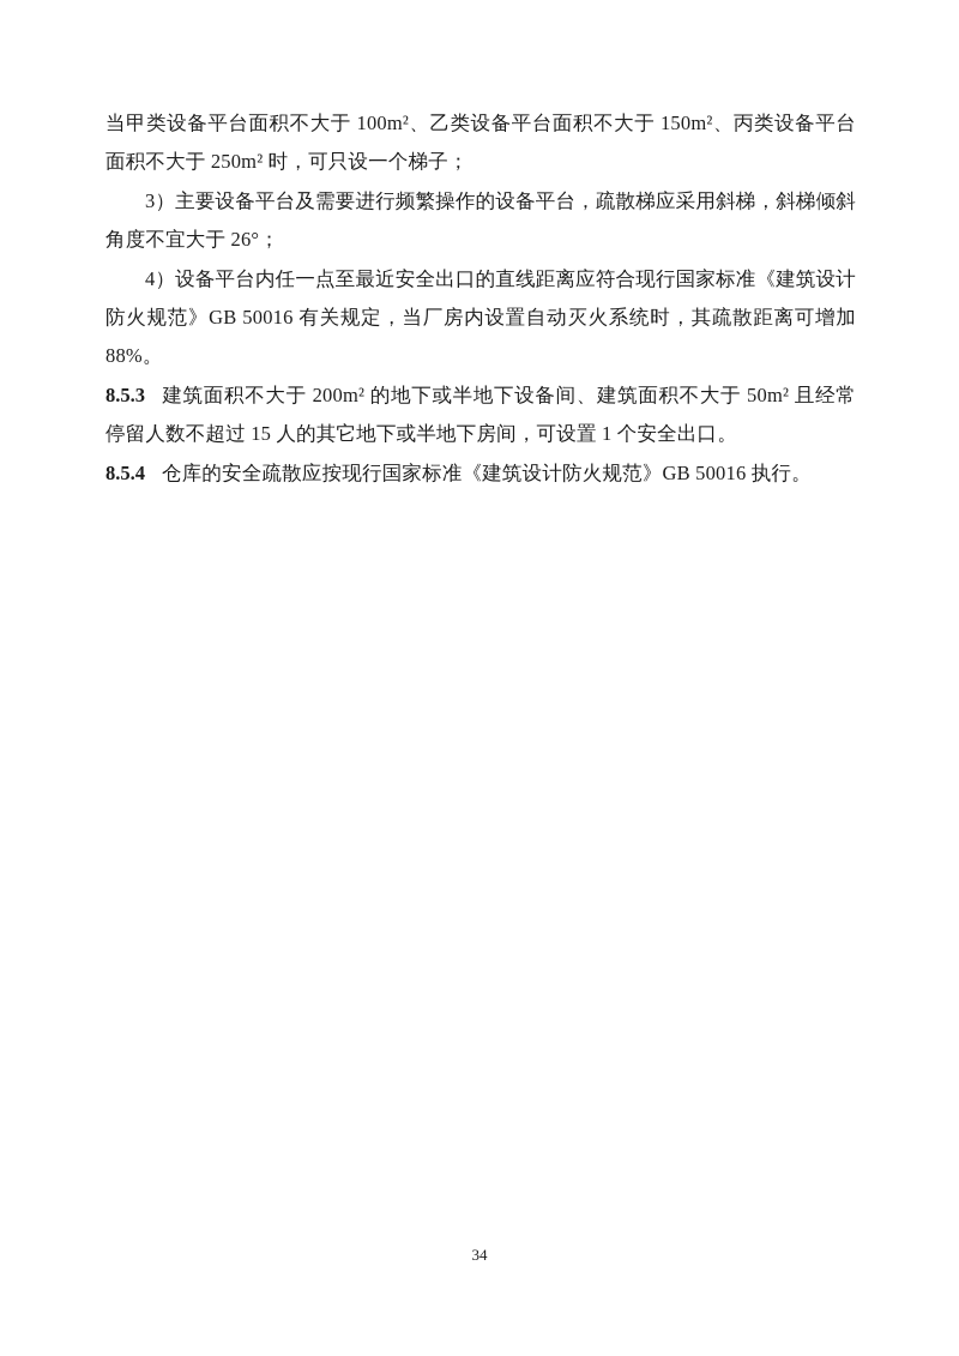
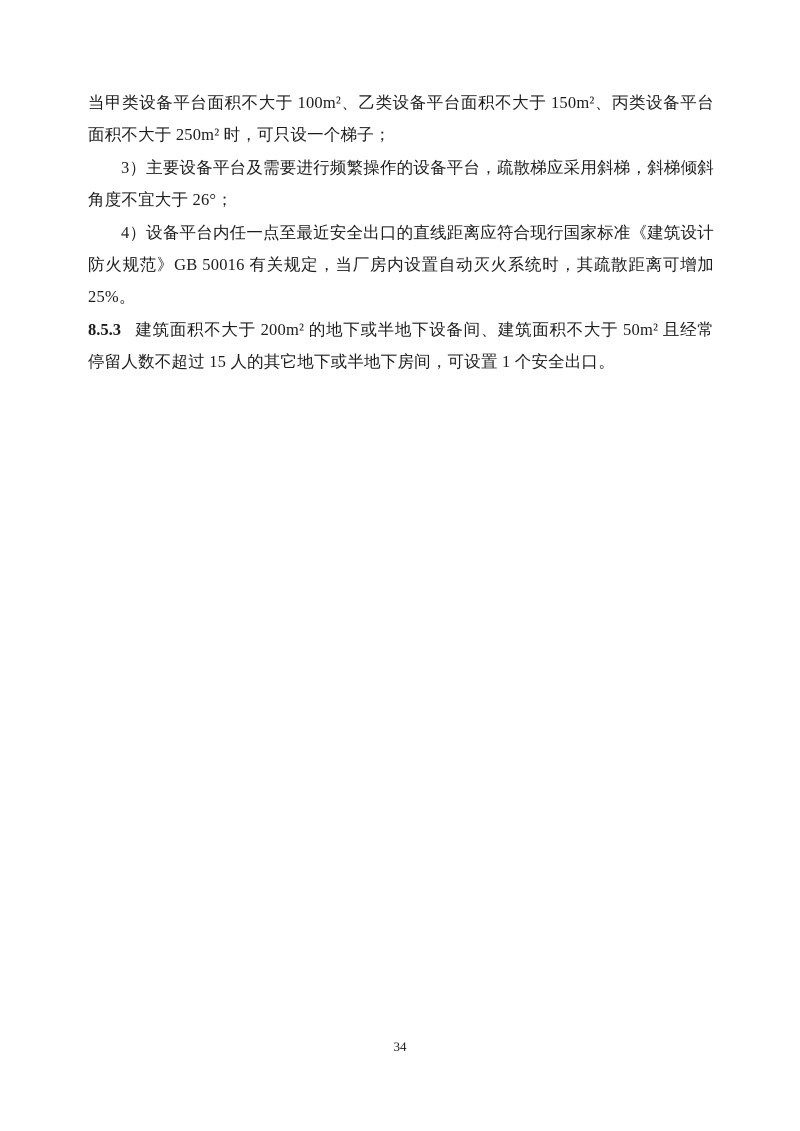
  当甲类设备平台面积不大于 100m²、乙类设备平台面积不大于 150m²、丙类设备平台面积不大于 250m² 时，可只设一个梯子；
  3）主要设备平台及需要进行频繁操作的设备平台，疏散梯应采用斜梯，斜梯倾斜角度不宜大于 26°；
- 4）设备平台内任一点至最近安全出口的直线距离应符合现行国家标准《建筑设计防火规范》GB 50016 有关规定，当厂房内设置自动灭火系统时，其疏散距离可增加 88%。
+ 4）设备平台内任一点至最近安全出口的直线距离应符合现行国家标准《建筑设计防火规范》GB 50016 有关规定，当厂房内设置自动灭火系统时，其疏散距离可增加 25%。
  8.5.3 建筑面积不大于 200m² 的地下或半地下设备间、建筑面积不大于 50m² 且经常停留人数不超过 15 人的其它地下或半地下房间，可设置 1 个安全出口。
- 8.5.4 仓库的安全疏散应按现行国家标准《建筑设计防火规范》GB 50016 执行。
  34
